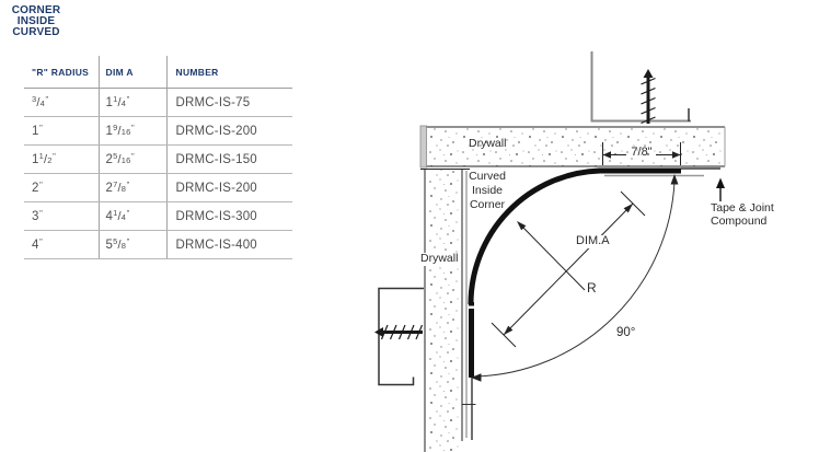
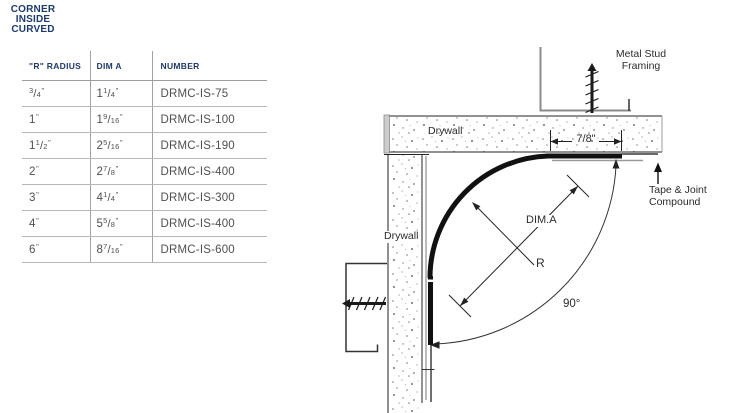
  CORNER
  INSIDE
  CURVED
  "R" RADIUS	DIM A	NUMBER
  3/4"	11/4"	DRMC-IS-75
- 1"	19/16"	DRMC-IS-200
+ 1"	19/16"	DRMC-IS-100
- 11/2"	25/16"	DRMC-IS-150
+ 11/2"	25/16"	DRMC-IS-190
- 2"	27/8"	DRMC-IS-200
+ 2"	27/8"	DRMC-IS-400
  3"	41/4"	DRMC-IS-300
  4"	55/8"	DRMC-IS-400
+ 6"	87/16"	DRMC-IS-600
+ Metal Stud
+ Framing
  Drywall
- Curved
- Inside
- Corner
  Drywall
  Tape & Joint
  Compound
  7/8"
  DIM.A
  R
  90°
